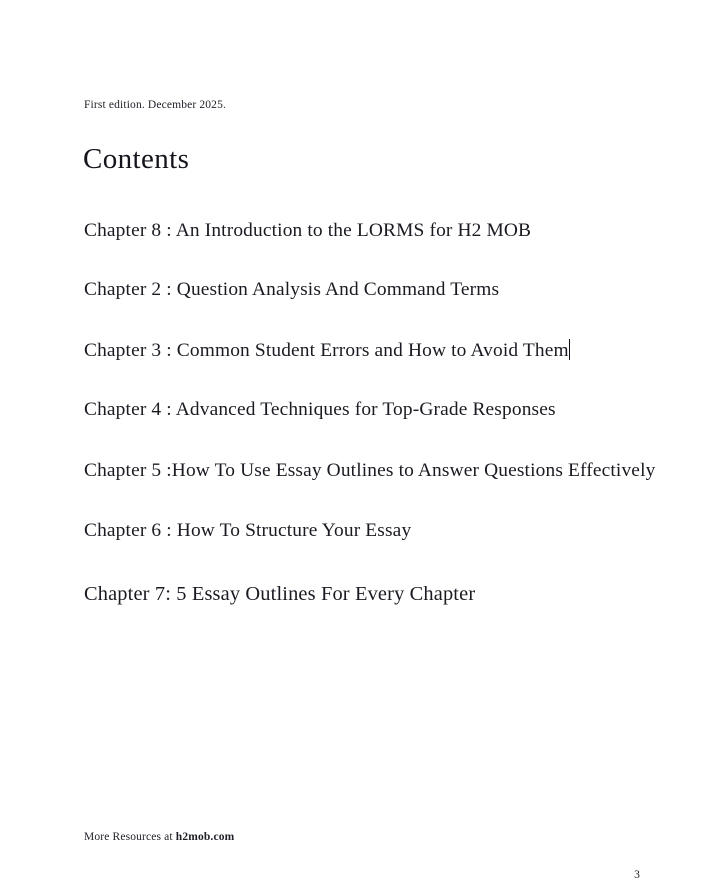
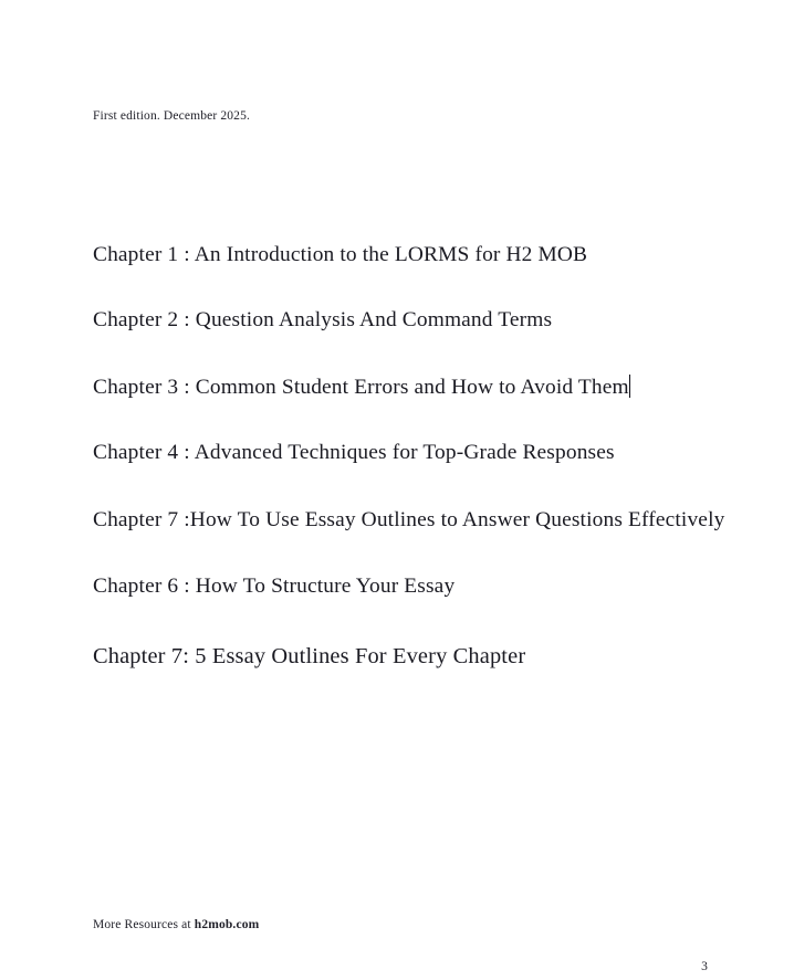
  First edition. December 2025.
- Contents
- Chapter 8 : An Introduction to the LORMS for H2 MOB
+ Chapter 1 : An Introduction to the LORMS for H2 MOB
  Chapter 2 : Question Analysis And Command Terms
  Chapter 3 : Common Student Errors and How to Avoid Them
  Chapter 4 : Advanced Techniques for Top-Grade Responses
- Chapter 5 :How To Use Essay Outlines to Answer Questions Effectively
+ Chapter 7 :How To Use Essay Outlines to Answer Questions Effectively
  Chapter 6 : How To Structure Your Essay
  Chapter 7: 5 Essay Outlines For Every Chapter
  More Resources at h2mob.com
  3
